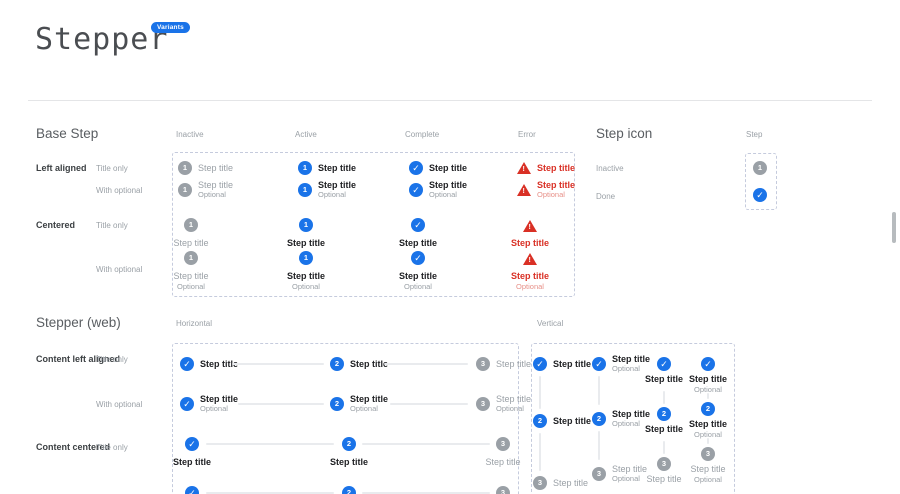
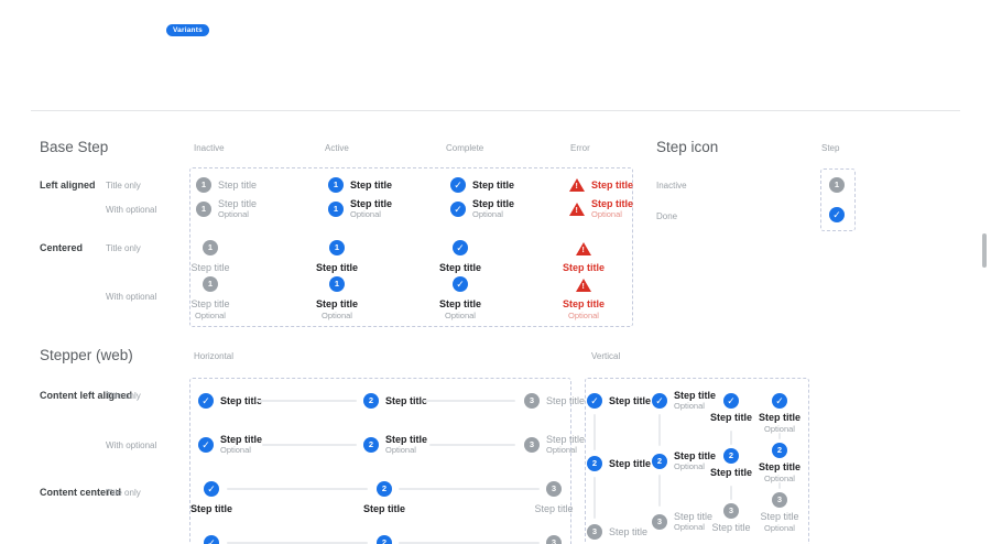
- Stepper
  Base Step
  Inactive
  Active
  Complete
  Error
  Left aligned
  Title only
  With optional
  Centered
  Title only
  With optional
  1
  Step title
  1
  Step title
  ✓
  Step title
  Step title
  1
  Step title
  Optional
  1
  Step title
  Optional
  ✓
  Step title
  Optional
  Step title
  Optional
  1
  Step title
  1
  Step title
  ✓
  Step title
  Step title
  1
  Step title
  Optional
  1
  Step title
  Optional
  ✓
  Step title
  Optional
  Step title
  Optional
  Step icon
  Step
  Inactive
  Done
  1
  ✓
  Stepper (web)
  Horizontal
  Vertical
  Content left aligned
  Title only
  With optional
  Content centered
  Title only
  ✓
  Step tit
  2
  Step titl
  3
  Step title
  ✓
  Step title
  Optional
  2
  Step title
  Optional
  3
  Step title
  Optional
  ✓
  Step title
  2
  Step title
  3
  Step title
  ✓
  2
  3
  ✓
  Step title
  2
  Step title
  3
  Step title
  ✓
  Step title
  Optional
  2
  Step title
  Optional
  3
  Step title
  Optional
  ✓
  Step title
  2
  Step title
  3
  Step title
  ✓
  Step title
  Optional
  2
  Step title
  Optional
  3
  Step title
  Optional
